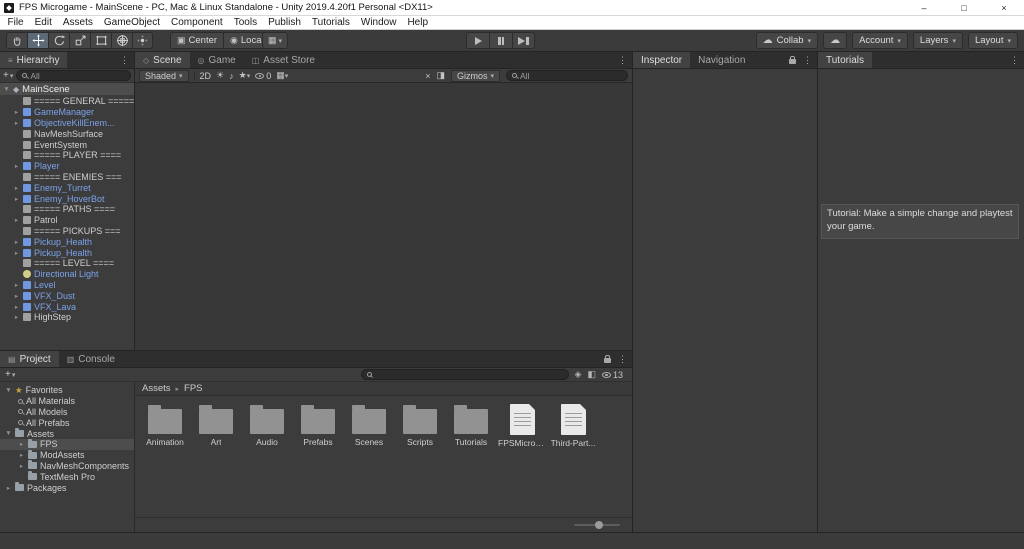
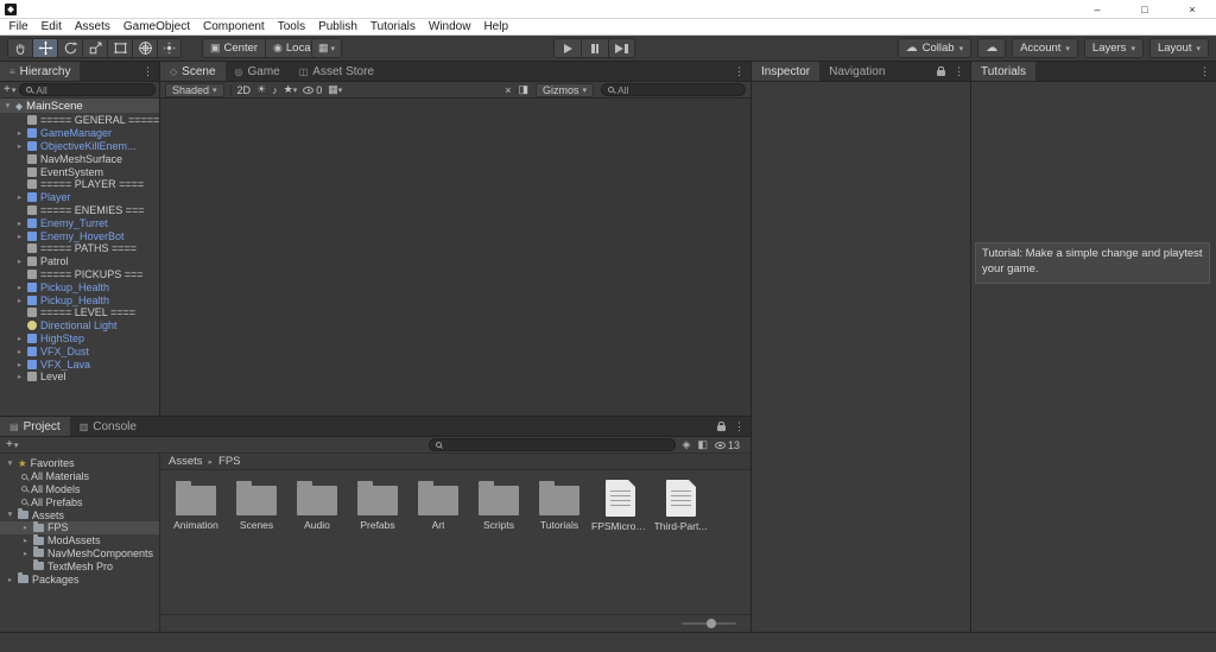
- FPS Microgame - MainScene - PC, Mac & Linux Standalone - Unity 2019.4.20f1 Personal <DX11>
  –
  □
  ×
  File
  Edit
  Assets
  GameObject
  Component
  Tools
  Publish
  Tutorials
  Window
  Help
  ▣
  Center
  ◉
  Loca
  ▦
  ☁
  Collab
  ☁
  Account
  Layers
  Layout
  ≡
  Hierarchy
  ⋮
  +
  All
  ◆
  MainScene
  ===== GENERAL =====
  GameManager
  ObjectiveKillEnem...
  NavMeshSurface
  EventSystem
  ===== PLAYER ====
  Player
  ===== ENEMIES ===
  Enemy_Turret
  Enemy_HoverBot
  ===== PATHS ====
  Patrol
  ===== PICKUPS ===
  Pickup_Health
  Pickup_Health
  ===== LEVEL ====
  Directional Light
- Level
+ HighStep
  VFX_Dust
  VFX_Lava
- HighStep
+ Level
  ◇
  Scene
  ◎
  Game
  ◫
  Asset Store
  ⋮
  Shaded
  2D
  ☀
  ♪
  0
  ×
  ◨
  Gizmos
  All
  Inspector
  Navigation
  ⋮
  Tutorials
  ⋮
  Tutorial: Make a simple change and playtest your game.
  ▤
  Project
  ▥
  Console
  ⋮
  +
  ◈
  ◧
  13
  ★
  Favorites
  All Materials
  All Models
  All Prefabs
  Assets
  FPS
  ModAssets
  NavMeshComponents
  TextMesh Pro
  Packages
  Assets
  FPS
  Animation
- Art
+ Scenes
  Audio
  Prefabs
- Scenes
+ Art
  Scripts
  Tutorials
  FPSMicrog...
  Third-Part...
